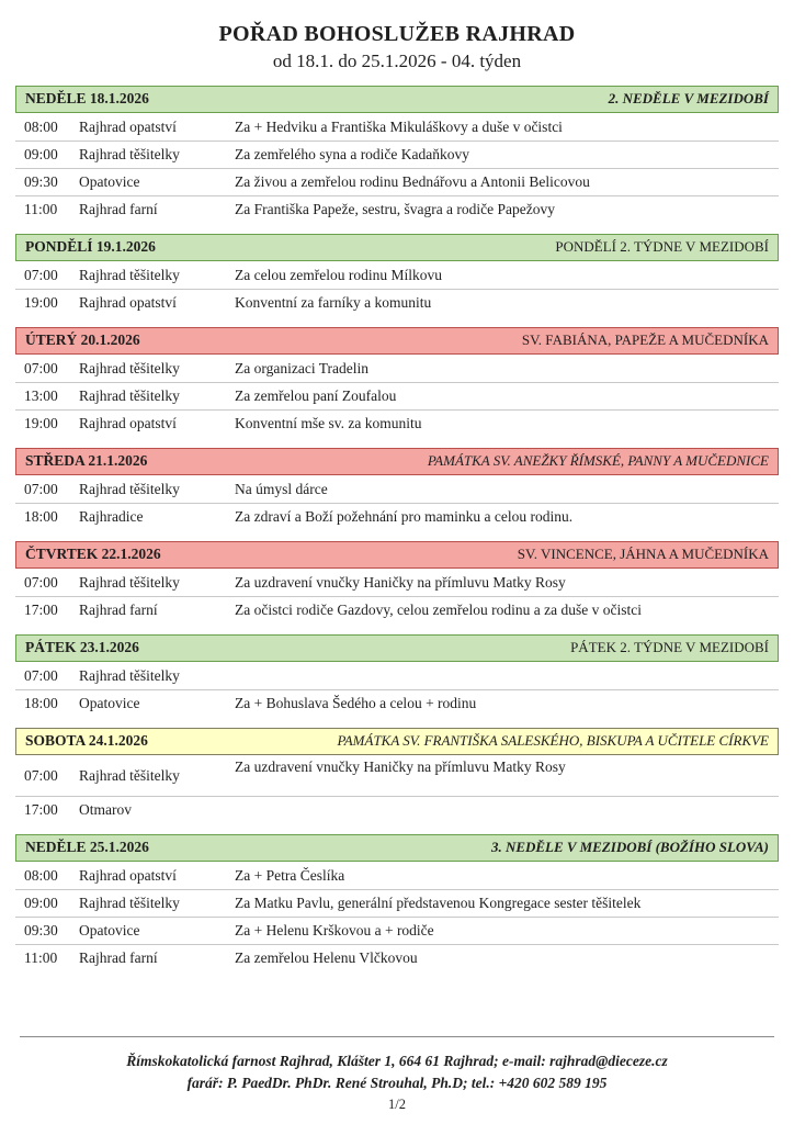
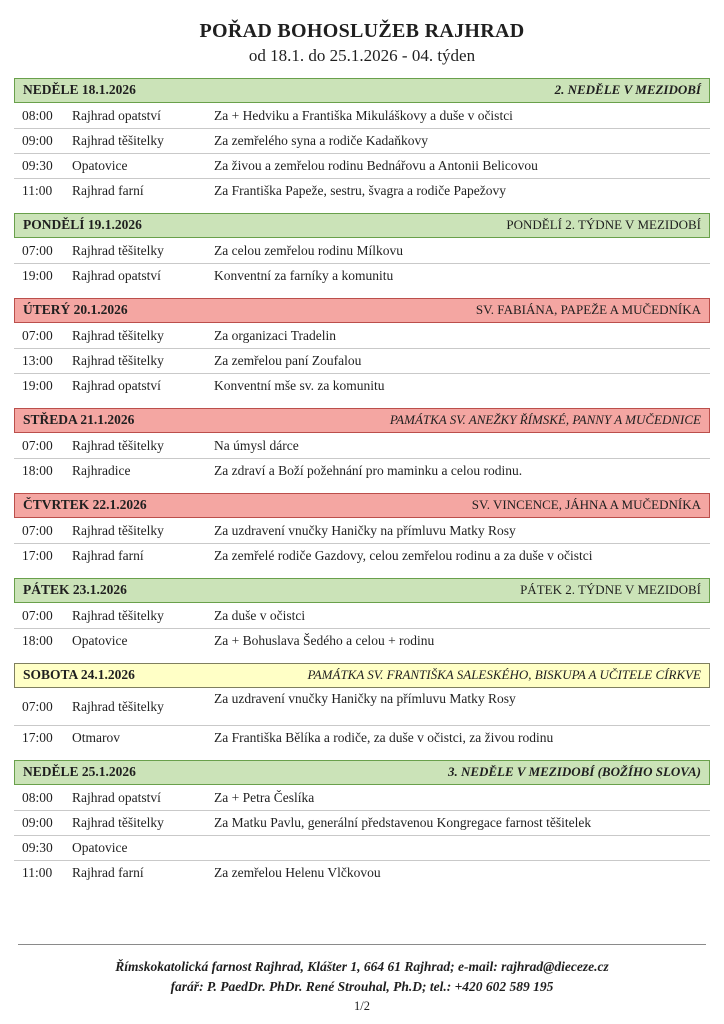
  POŘAD BOHOSLUŽEB RAJHRAD
  od 18.1. do 25.1.2026 - 04. týden
  NEDĚLE 18.1.2026
  2. NEDĚLE V MEZIDOBÍ
  08:00
  Rajhrad opatství
  Za + Hedviku a Františka Mikuláškovy a duše v očistci
  09:00
  Rajhrad těšitelky
  Za zemřelého syna a rodiče Kadaňkovy
  09:30
  Opatovice
  Za živou a zemřelou rodinu Bednářovu a Antonii Belicovou
  11:00
  Rajhrad farní
  Za Františka Papeže, sestru, švagra a rodiče Papežovy
  PONDĚLÍ 19.1.2026
  PONDĚLÍ 2. TÝDNE V MEZIDOBÍ
  07:00
  Rajhrad těšitelky
  Za celou zemřelou rodinu Mílkovu
  19:00
  Rajhrad opatství
  Konventní za farníky a komunitu
  ÚTERÝ 20.1.2026
  SV. FABIÁNA, PAPEŽE A MUČEDNÍKA
  07:00
  Rajhrad těšitelky
  Za organizaci Tradelin
  13:00
  Rajhrad těšitelky
  Za zemřelou paní Zoufalou
  19:00
  Rajhrad opatství
  Konventní mše sv. za komunitu
  STŘEDA 21.1.2026
  PAMÁTKA SV. ANEŽKY ŘÍMSKÉ, PANNY A MUČEDNICE
  07:00
  Rajhrad těšitelky
  Na úmysl dárce
  18:00
  Rajhradice
  Za zdraví a Boží požehnání pro maminku a celou rodinu.
  ČTVRTEK 22.1.2026
  SV. VINCENCE, JÁHNA A MUČEDNÍKA
  07:00
  Rajhrad těšitelky
  Za uzdravení vnučky Haničky na přímluvu Matky Rosy
  17:00
  Rajhrad farní
- Za očistci rodiče Gazdovy, celou zemřelou rodinu a za duše v očistci
+ Za zemřelé rodiče Gazdovy, celou zemřelou rodinu a za duše v očistci
  PÁTEK 23.1.2026
  PÁTEK 2. TÝDNE V MEZIDOBÍ
  07:00
  Rajhrad těšitelky
+ Za duše v očistci
  18:00
  Opatovice
  Za + Bohuslava Šedého a celou + rodinu
  SOBOTA 24.1.2026
  PAMÁTKA SV. FRANTIŠKA SALESKÉHO, BISKUPA A UČITELE CÍRKVE
  07:00
  Rajhrad těšitelky
  Za uzdravení vnučky Haničky na přímluvu Matky Rosy
  17:00
  Otmarov
+ Za Františka Bělíka a rodiče, za duše v očistci, za živou rodinu
  NEDĚLE 25.1.2026
  3. NEDĚLE V MEZIDOBÍ (BOŽÍHO SLOVA)
  08:00
  Rajhrad opatství
  Za + Petra Česlíka
  09:00
  Rajhrad těšitelky
- Za Matku Pavlu, generální představenou Kongregace sester těšitelek
+ Za Matku Pavlu, generální představenou Kongregace farnost těšitelek
  09:30
  Opatovice
- Za + Helenu Krškovou a + rodiče
  11:00
  Rajhrad farní
  Za zemřelou Helenu Vlčkovou
  Římskokatolická farnost Rajhrad, Klášter 1, 664 61 Rajhrad; e-mail: rajhrad@dieceze.cz
  farář: P. PaedDr. PhDr. René Strouhal, Ph.D; tel.: +420 602 589 195
  1/2
